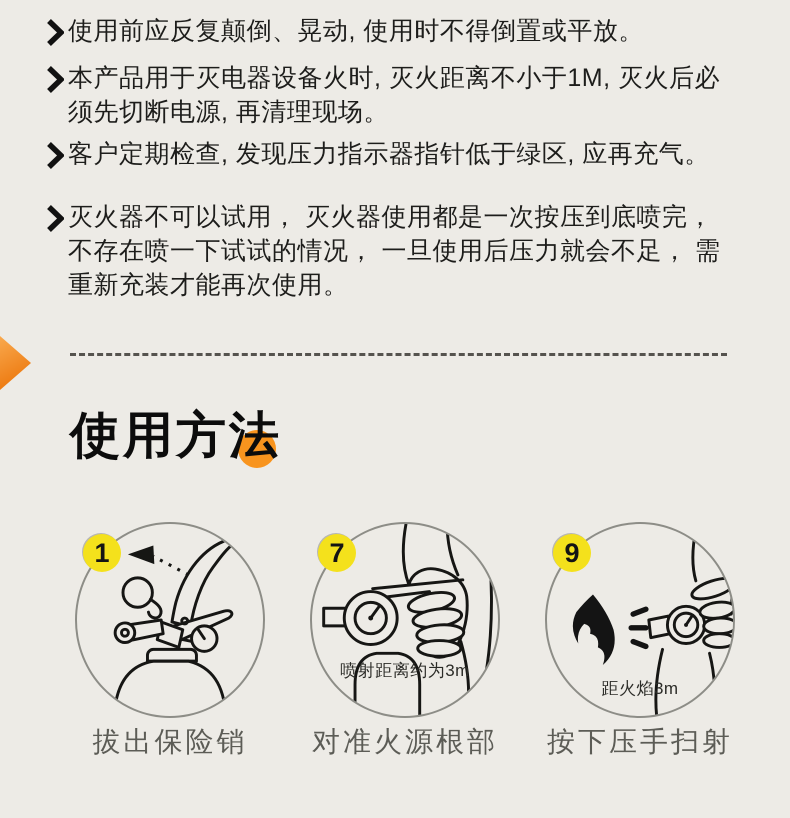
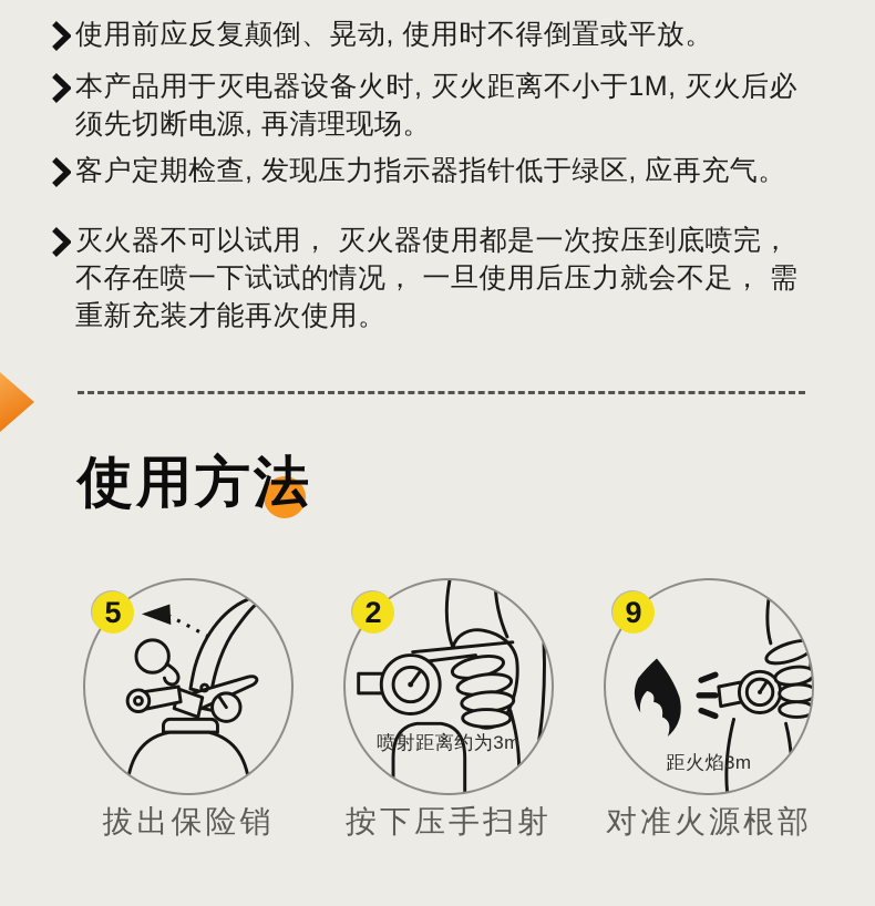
  使用前应反复颠倒、晃动, 使用时不得倒置或平放。
  本产品用于灭电器设备火时, 灭火距离不小于1M, 灭火后必须先切断电源, 再清理现场。
  客户定期检查, 发现压力指示器指针低于绿区, 应再充气。
  灭火器不可以试用， 灭火器使用都是一次按压到底喷完，不存在喷一下试试的情况， 一旦使用后压力就会不足， 需重新充装才能再次使用。
  使用方法
- 1
+ 5
  拔出保险销
  喷射距离约为3m
- 7
+ 2
- 对准火源根部
+ 按下压手扫射
  距火焰3m
  9
- 按下压手扫射
+ 对准火源根部
